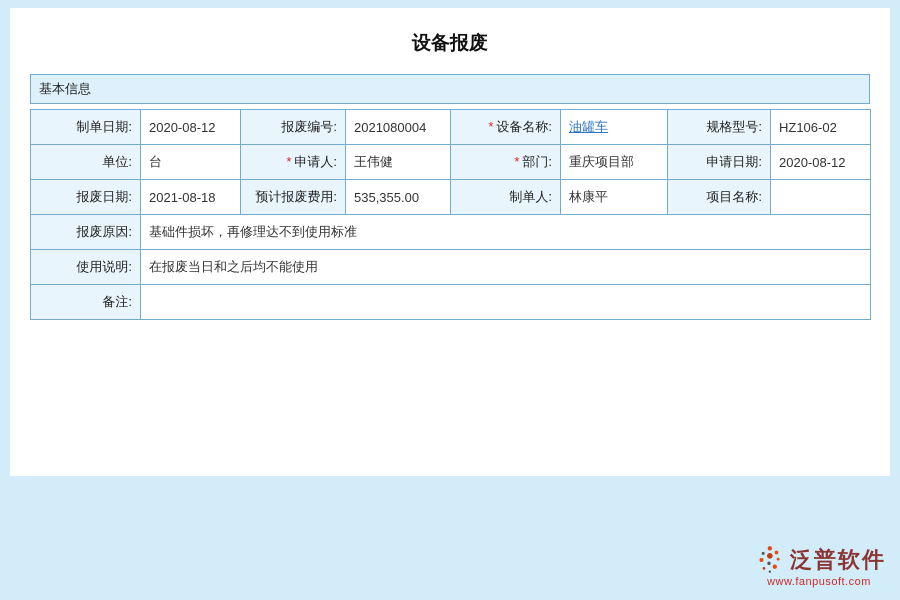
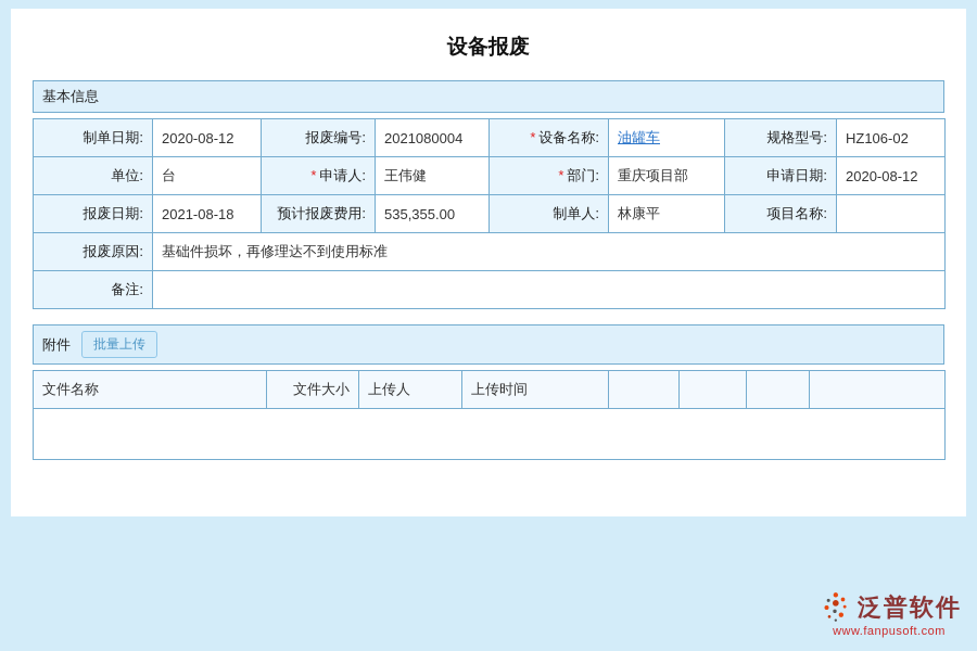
  设备报废
  基本信息
  制单日期:	2020-08-12	报废编号:	2021080004	* 设备名称:	油罐车	规格型号:	HZ106-02
  单位:	台	* 申请人:	王伟健	* 部门:	重庆项目部	申请日期:	2020-08-12
  报废日期:	2021-08-18	预计报废费用:	535,355.00	制单人:	林康平	项目名称:
  报废原因:	基础件损坏，再修理达不到使用标准
- 使用说明:	在报废当日和之后均不能使用
  备注:
+ 附件
+ 批量上传
+ 文件名称	文件大小	上传人	上传时间
  泛普软件
  www.fanpusoft.com
